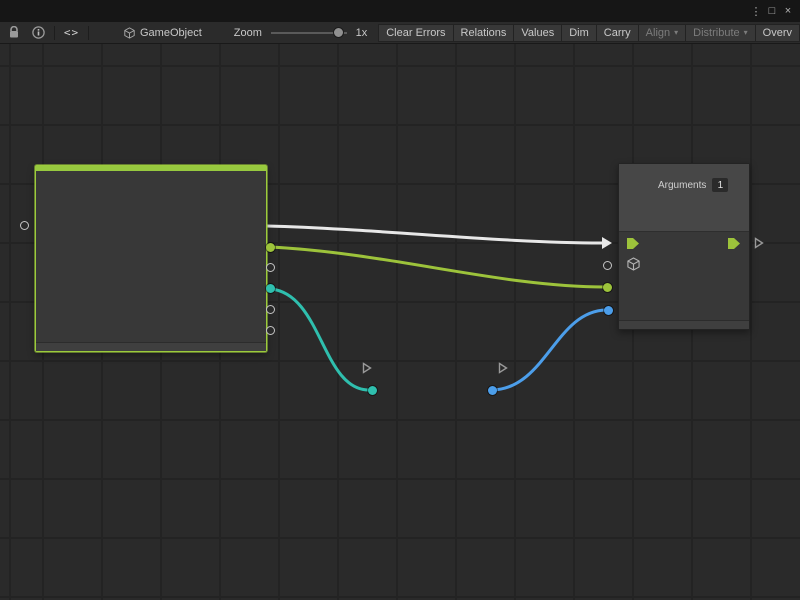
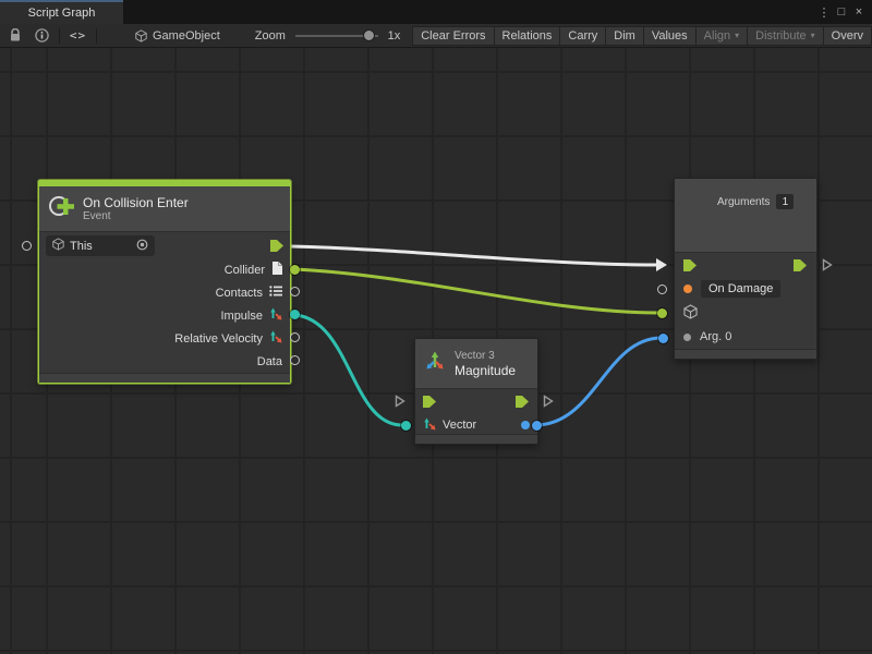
+ Script Graph
  ⋮
  □
  ×
  <>
  GameObject
  Zoom
  1x
  Clear Errors
  Relations
- Values
+ Carry
  Dim
- Carry
+ Values
  Align
  ▾
  Distribute
  ▾
  Overv
+ On Collision Enter
+ Event
+ This
+ Collider
+ Contacts
+ Impulse
+ Relative Velocity
+ Data
+ Vector 3
+ Magnitude
+ Vector
  Arguments
  1
+ On Damage
+ Arg. 0
